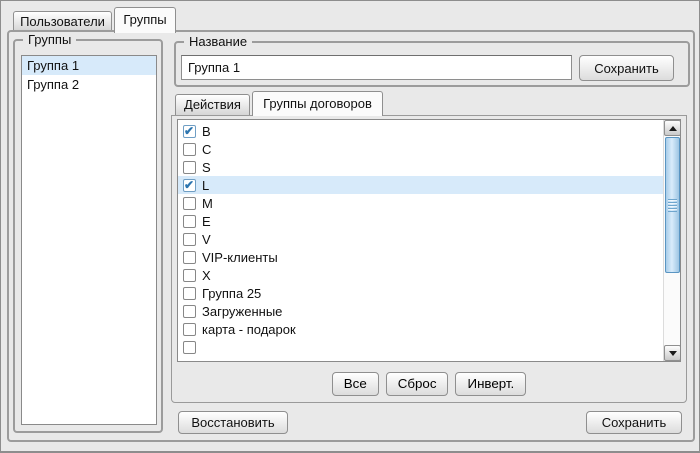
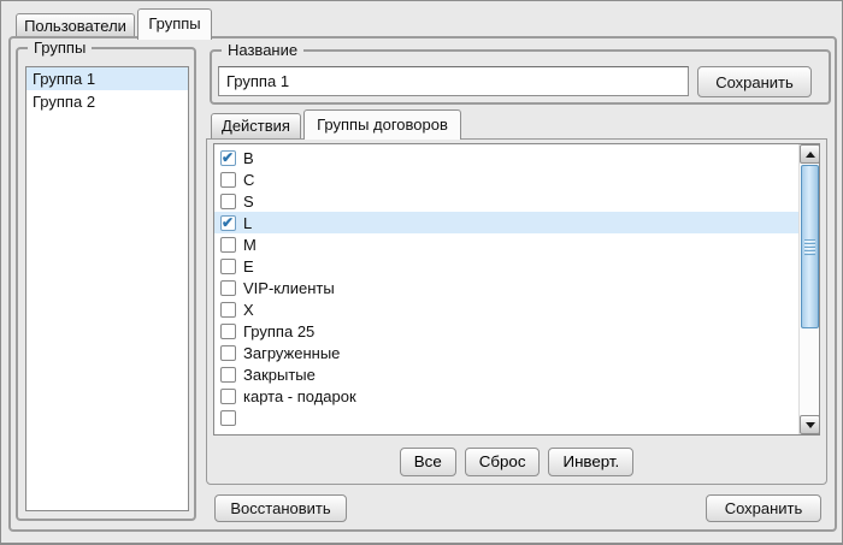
  Пользователи
  Группы
  Группы
  Группа 1
  Группа 2
  Название
  Группа 1
  Сохранить
  Действия
  Группы договоров
  B
  C
  S
  L
  M
  E
- V
  VIP-клиенты
  X
  Группа 25
  Загруженные
+ Закрытые
  карта - подарок
  Все
  Сброс
  Инверт.
  Восстановить
  Сохранить
